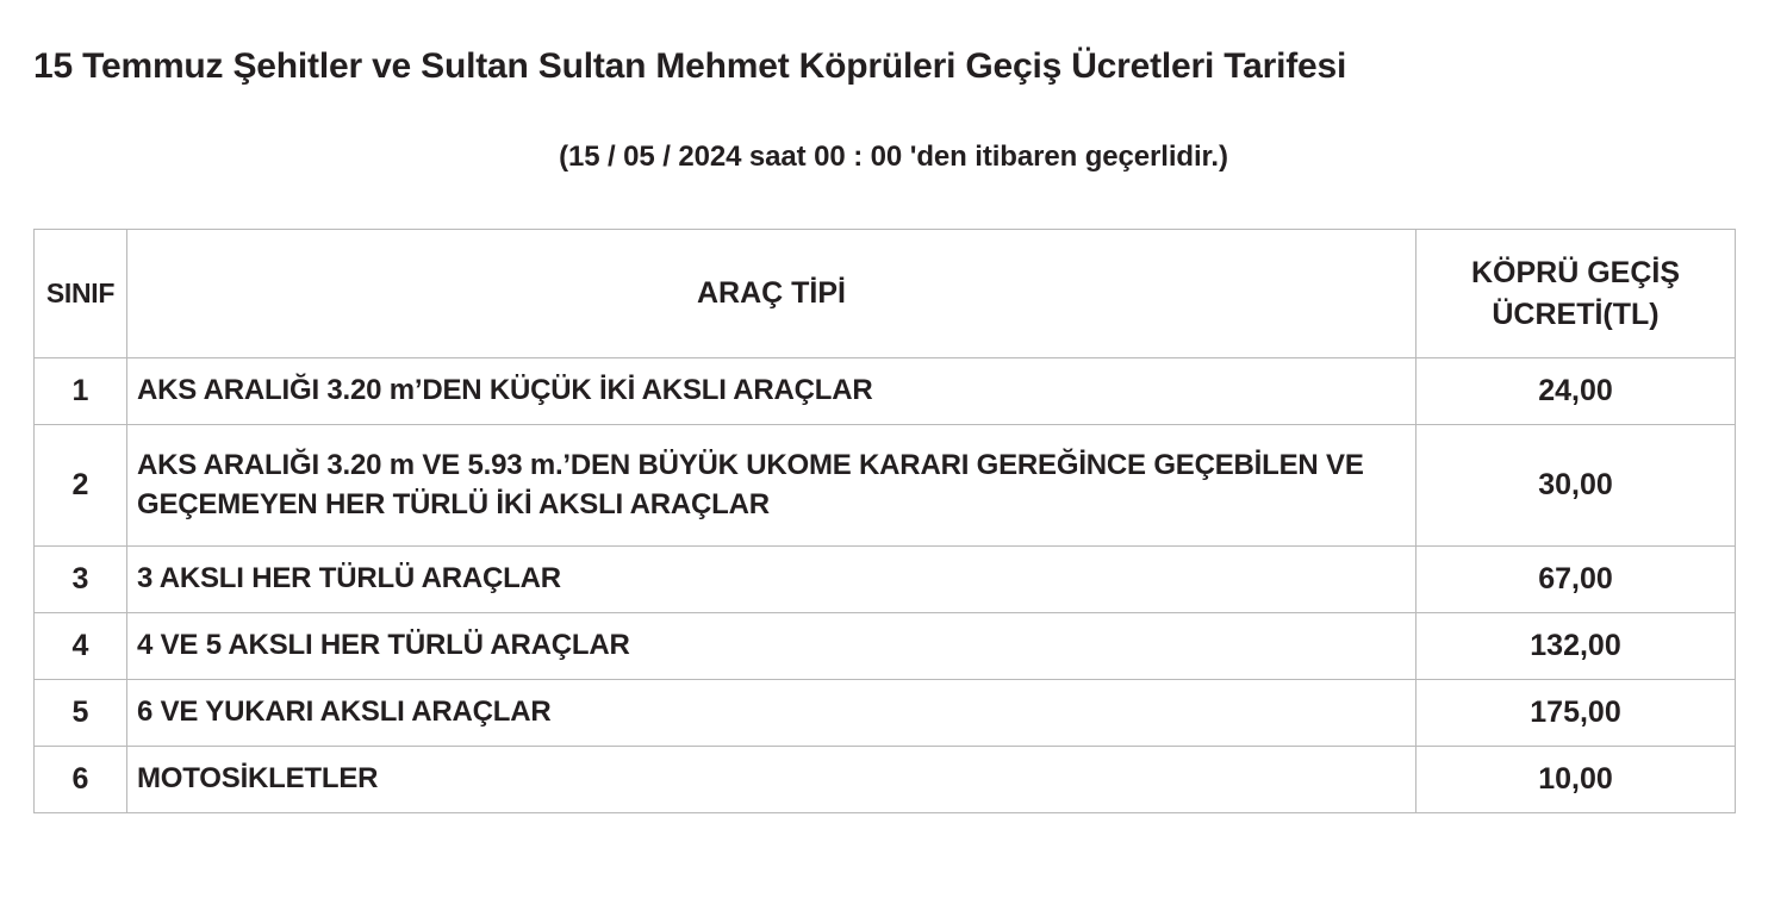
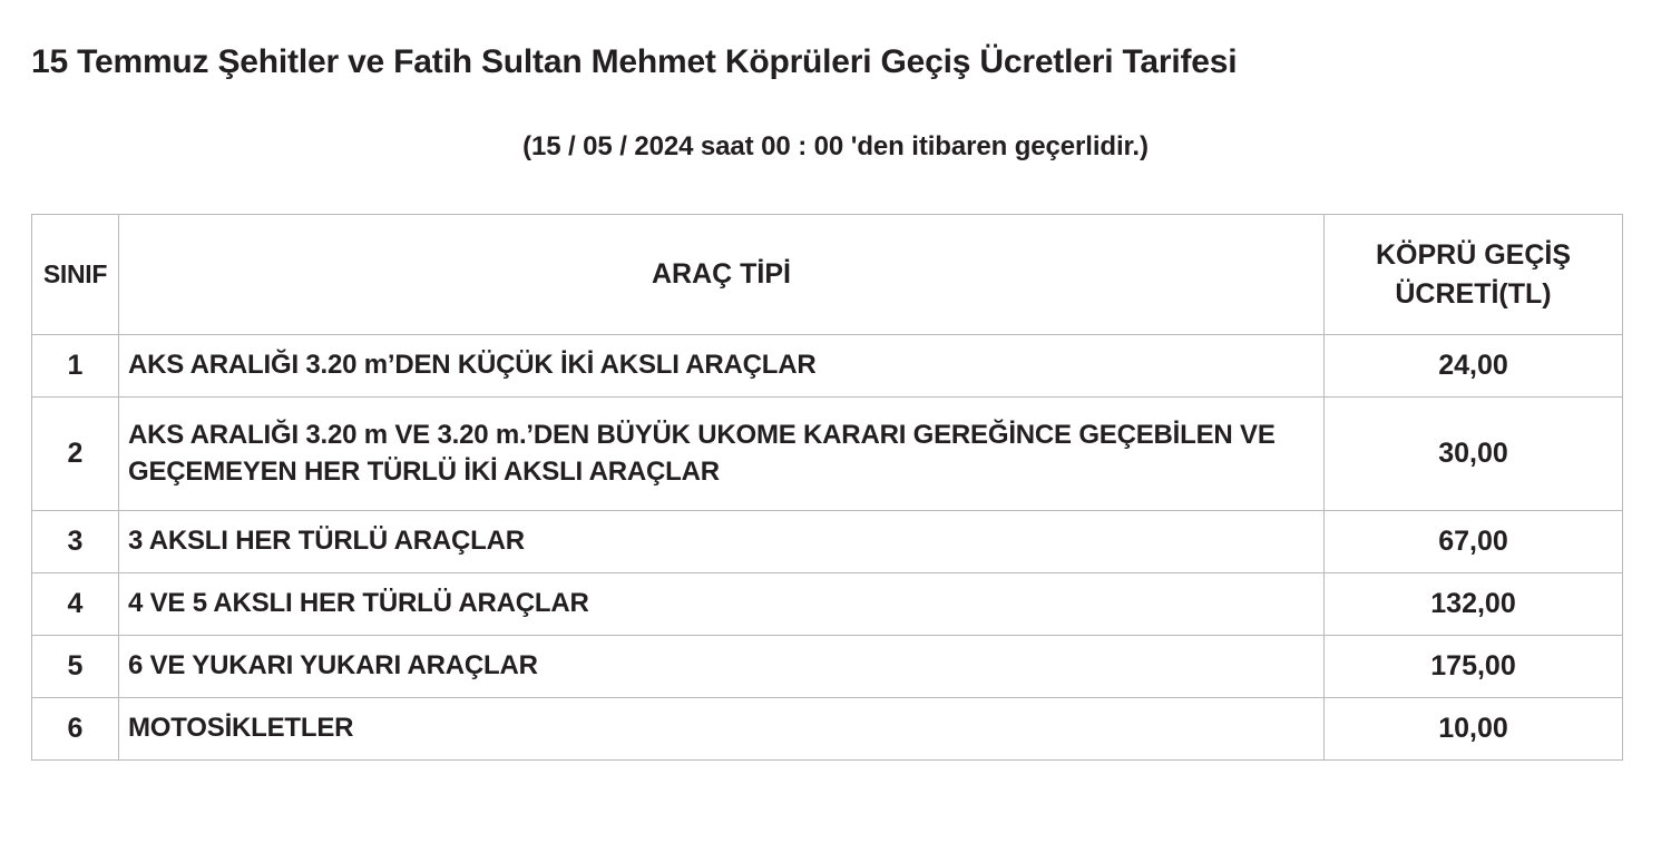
- 15 Temmuz Şehitler ve Sultan Sultan Mehmet Köprüleri Geçiş Ücretleri Tarifesi
+ 15 Temmuz Şehitler ve Fatih Sultan Mehmet Köprüleri Geçiş Ücretleri Tarifesi
  (15 / 05 / 2024 saat 00 : 00 'den itibaren geçerlidir.)
  SINIF	ARAÇ TİPİ	KÖPRÜ GEÇİŞ ÜCRETİ(TL)
  1	AKS ARALIĞI 3.20 m’DEN KÜÇÜK İKİ AKSLI ARAÇLAR	24,00
- 2	AKS ARALIĞI 3.20 m VE 5.93 m.’DEN BÜYÜK UKOME KARARI GEREĞİNCE GEÇEBİLEN VE GEÇEMEYEN HER TÜRLÜ İKİ AKSLI ARAÇLAR	30,00
+ 2	AKS ARALIĞI 3.20 m VE 3.20 m.’DEN BÜYÜK UKOME KARARI GEREĞİNCE GEÇEBİLEN VE GEÇEMEYEN HER TÜRLÜ İKİ AKSLI ARAÇLAR	30,00
  3	3 AKSLI HER TÜRLÜ ARAÇLAR	67,00
  4	4 VE 5 AKSLI HER TÜRLÜ ARAÇLAR	132,00
- 5	6 VE YUKARI AKSLI ARAÇLAR	175,00
+ 5	6 VE YUKARI YUKARI ARAÇLAR	175,00
  6	MOTOSİKLETLER	10,00
